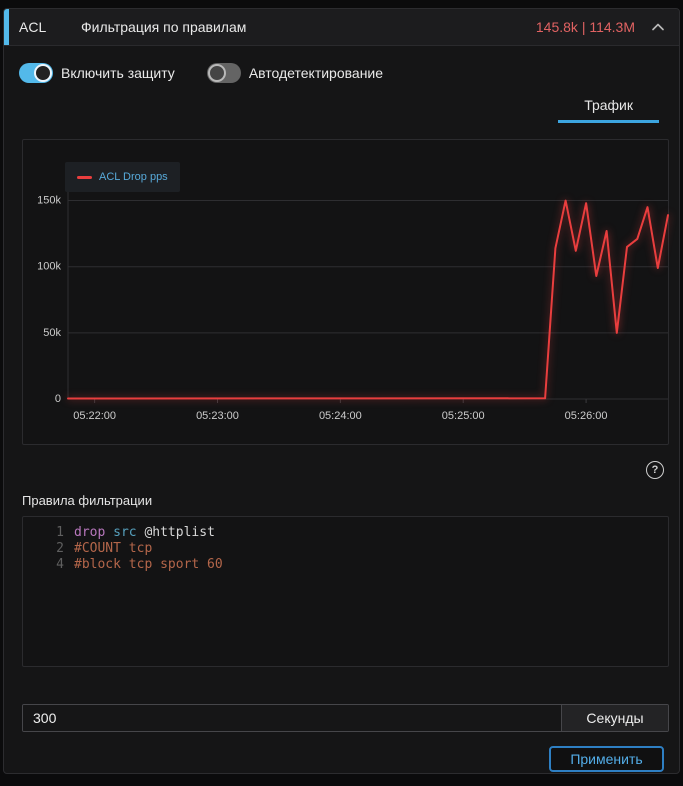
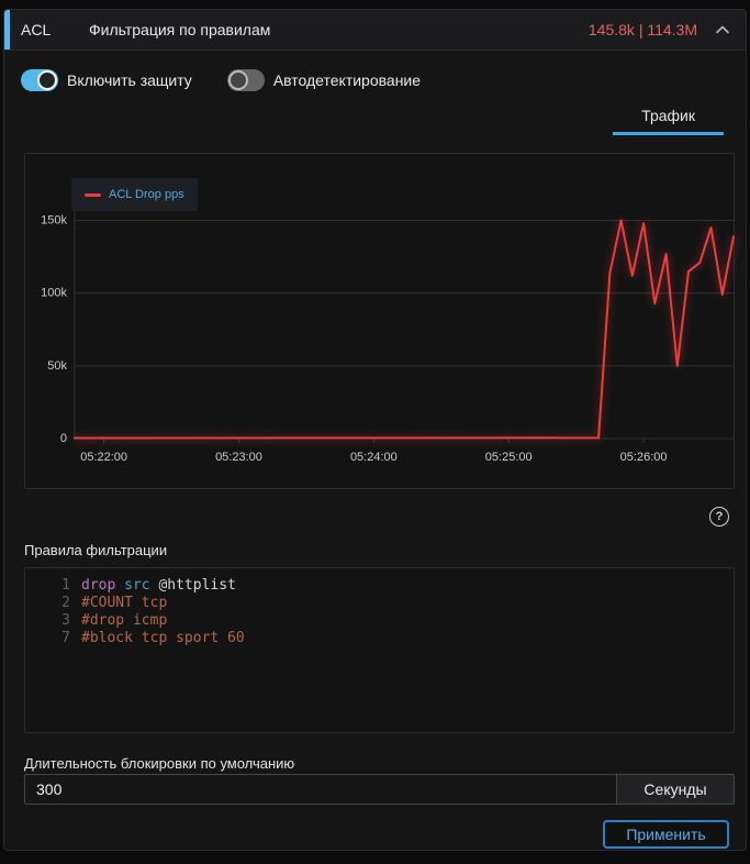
  ACL
  Фильтрация по правилам
  145.8k | 114.3M
  Включить защиту
  Автодетектирование
  Трафик
  0
  50k
  100k
  150k
  05:22:00
  05:23:00
  05:24:00
  05:25:00
  05:26:00
  ACL Drop pps
  ?
  Правила фильтрации
  1
  drop src @httplist
  2
  #COUNT tcp
+ 3
+ #drop icmp
- 4
+ 7
  #block tcp sport 60
+ Длительность блокировки по умолчанию
  300
  Секунды
  Применить
